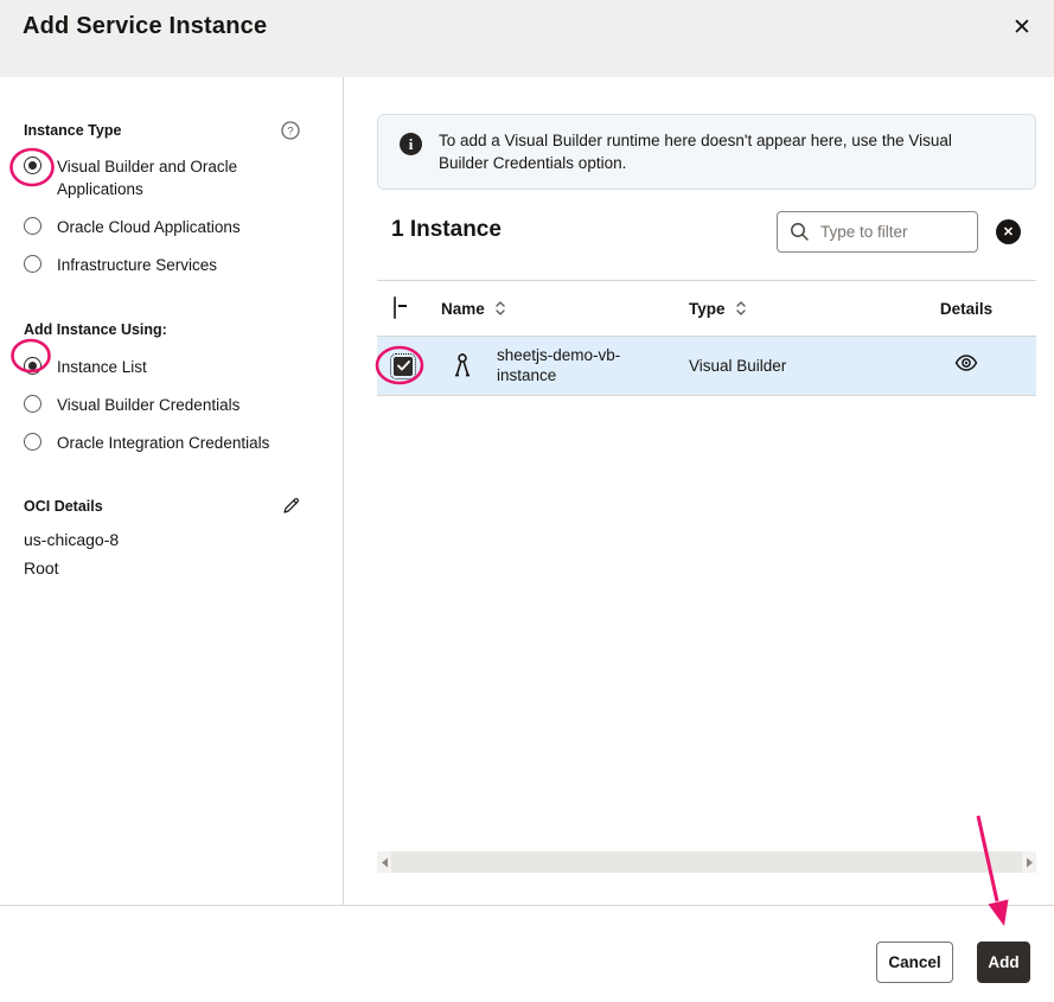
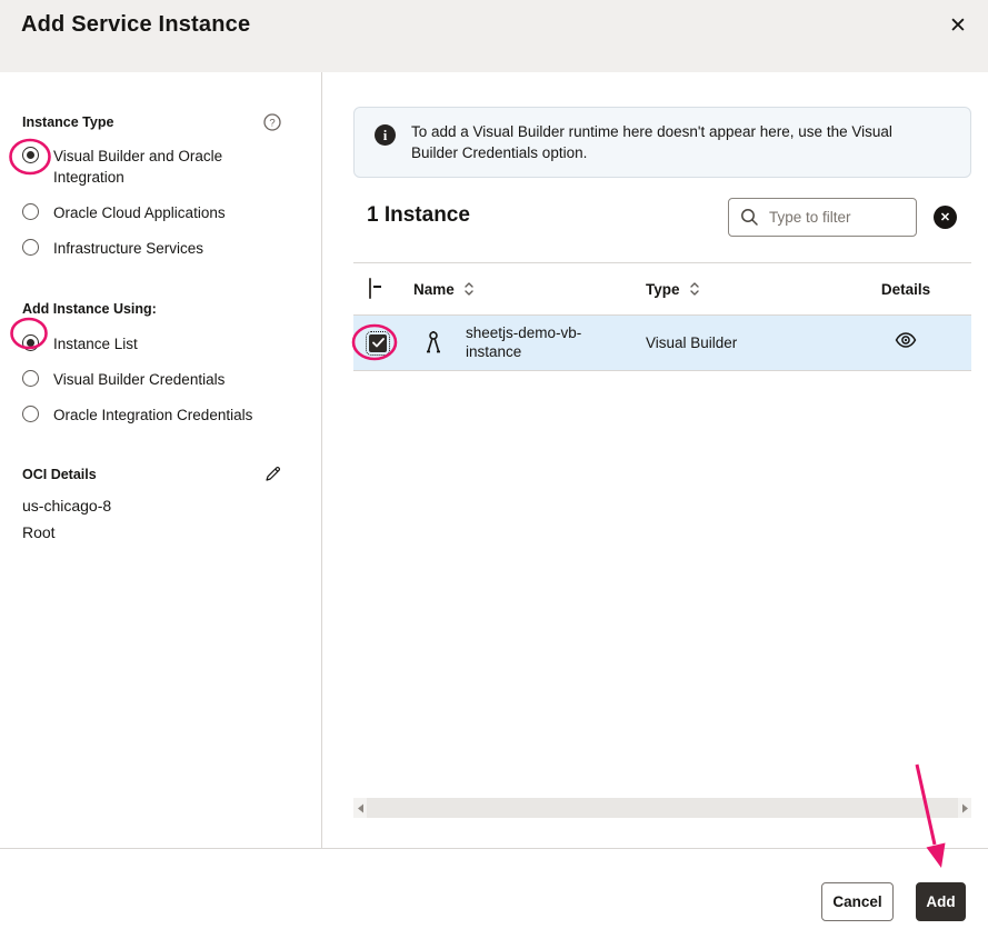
  Add Service Instance
  ✕
  Instance Type
  ?
- Visual Builder and Oracle Applications
+ Visual Builder and Oracle Integration
  Oracle Cloud Applications
  Infrastructure Services
  Add Instance Using:
  Instance List
  Visual Builder Credentials
  Oracle Integration Credentials
  OCI Details
  us-chicago-8
  Root
  i
  To add a Visual Builder runtime here doesn't appear here, use the Visual Builder Credentials option.
  1 Instance
  Type to filter
  ✕
  Name
  Type
  Details
  sheetjs-demo-vb-instance
  Visual Builder
  Cancel
  Add
